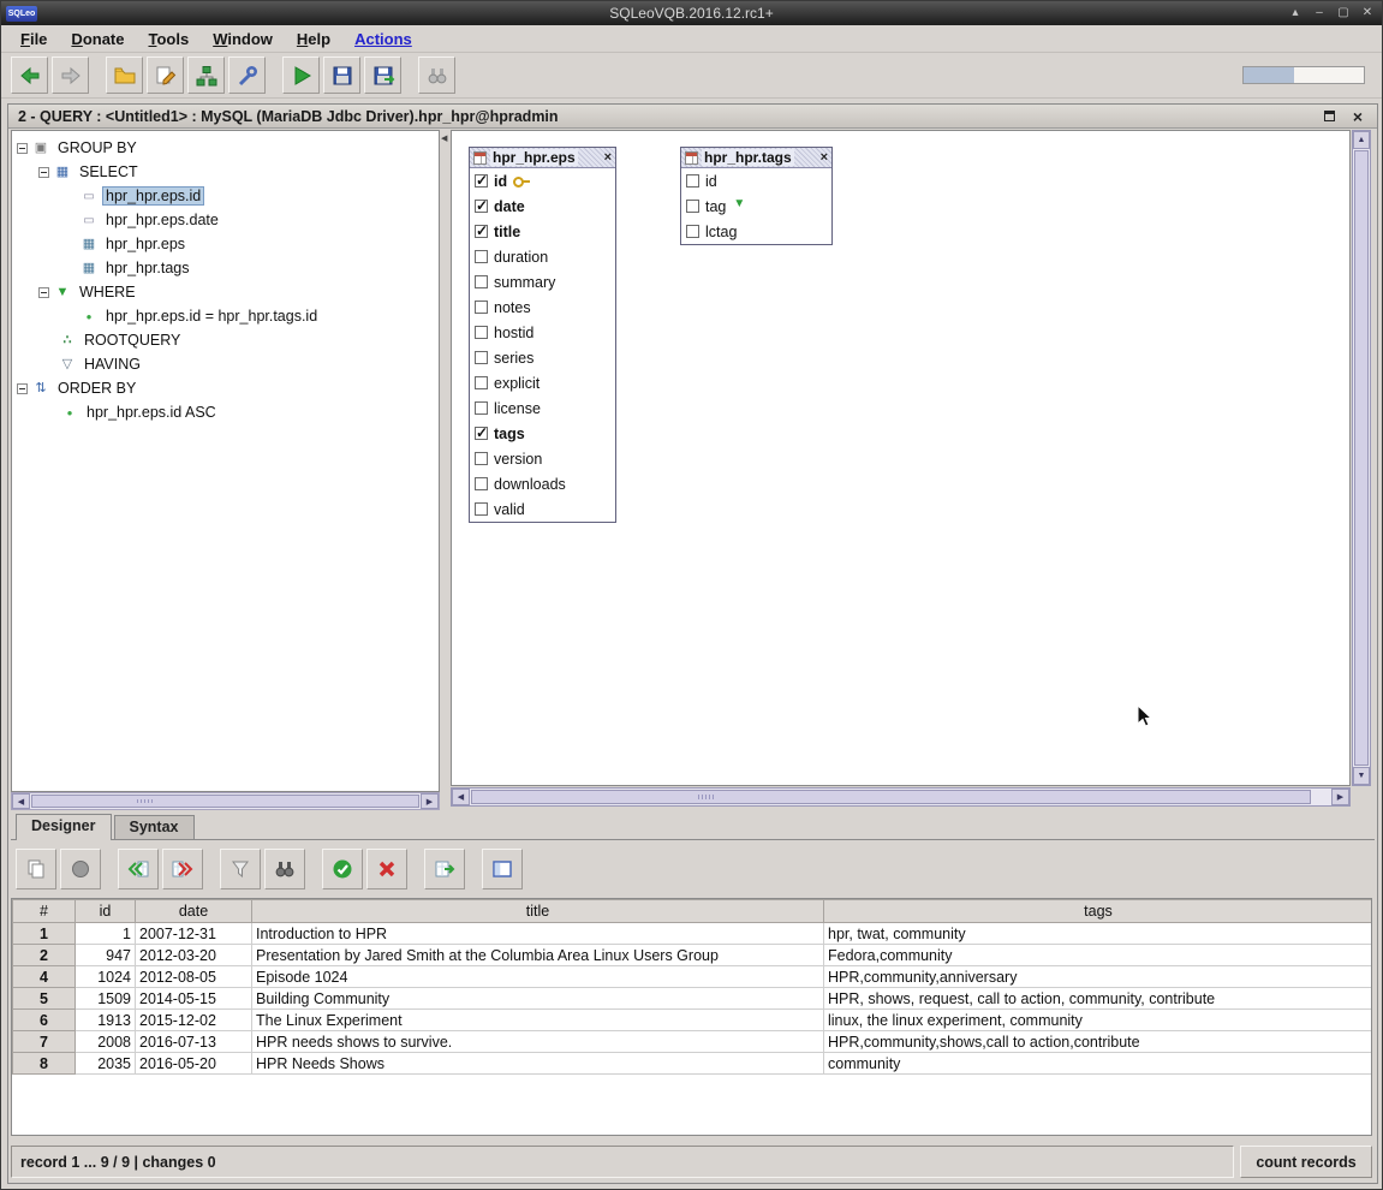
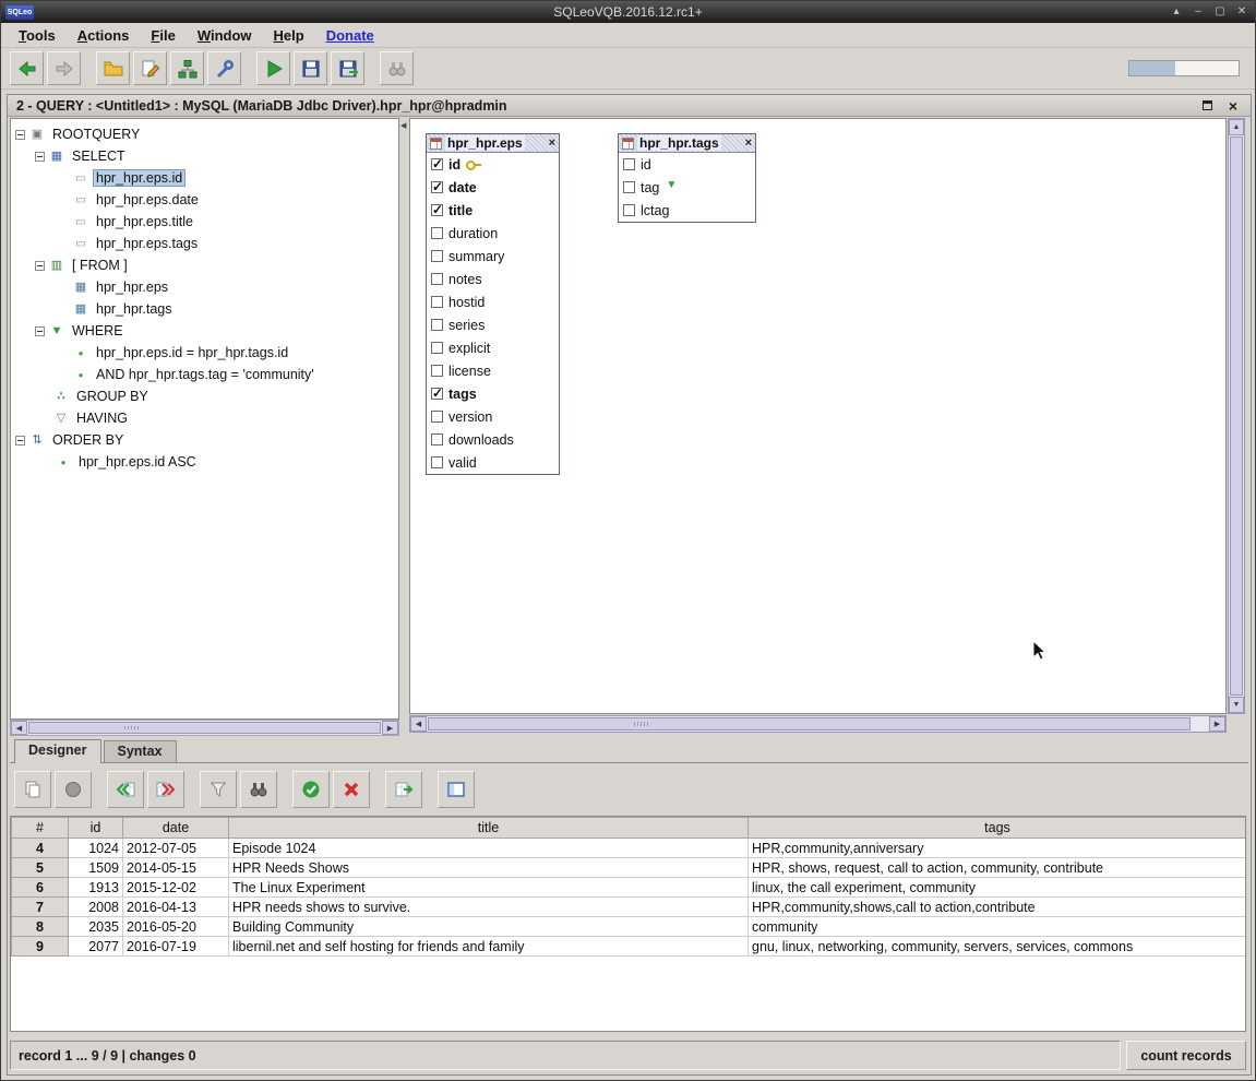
  SQLeoVQB.2016.12.rc1+
  ▴
  –
  ▢
  ✕
- File
+ Tools
- Donate
+ Actions
- Tools
+ File
  Window
  Help
- Actions
+ Donate
  2 - QUERY : <Untitled1> : MySQL (MariaDB Jdbc Driver).hpr_hpr@hpradmin
  ×
- GROUP BY
+ ROOTQUERY
  SELECT
  hpr_hpr.eps.id
  hpr_hpr.eps.date
+ hpr_hpr.eps.title
+ hpr_hpr.eps.tags
+ [ FROM ]
  hpr_hpr.eps
  hpr_hpr.tags
  WHERE
  hpr_hpr.eps.id = hpr_hpr.tags.id
+ AND hpr_hpr.tags.tag = 'community'
- ROOTQUERY
+ GROUP BY
  HAVING
  ORDER BY
  hpr_hpr.eps.id ASC
  hpr_hpr.eps
  ×
  id
  date
  title
  duration
  summary
  notes
  hostid
  series
  explicit
  license
  tags
  version
  downloads
  valid
  hpr_hpr.tags
  ×
  id
  tag
  lctag
  Designer
  Syntax
  #	id	date	title	tags
- 1	1	2007-12-31	Introduction to HPR	hpr, twat, community
- 2	947	2012-03-20	Presentation by Jared Smith at the Columbia Area Linux Users Group	Fedora,community
- 4	1024	2012-08-05	Episode 1024	HPR,community,anniversary
+ 4	1024	2012-07-05	Episode 1024	HPR,community,anniversary
- 5	1509	2014-05-15	Building Community	HPR, shows, request, call to action, community, contribute
+ 5	1509	2014-05-15	HPR Needs Shows	HPR, shows, request, call to action, community, contribute
- 6	1913	2015-12-02	The Linux Experiment	linux, the linux experiment, community
+ 6	1913	2015-12-02	The Linux Experiment	linux, the call experiment, community
- 7	2008	2016-07-13	HPR needs shows to survive.	HPR,community,shows,call to action,contribute
+ 7	2008	2016-04-13	HPR needs shows to survive.	HPR,community,shows,call to action,contribute
- 8	2035	2016-05-20	HPR Needs Shows	community
+ 8	2035	2016-05-20	Building Community	community
+ 9	2077	2016-07-19	libernil.net and self hosting for friends and family	gnu, linux, networking, community, servers, services, commons
  record 1 ... 9 / 9 | changes 0
  count records
